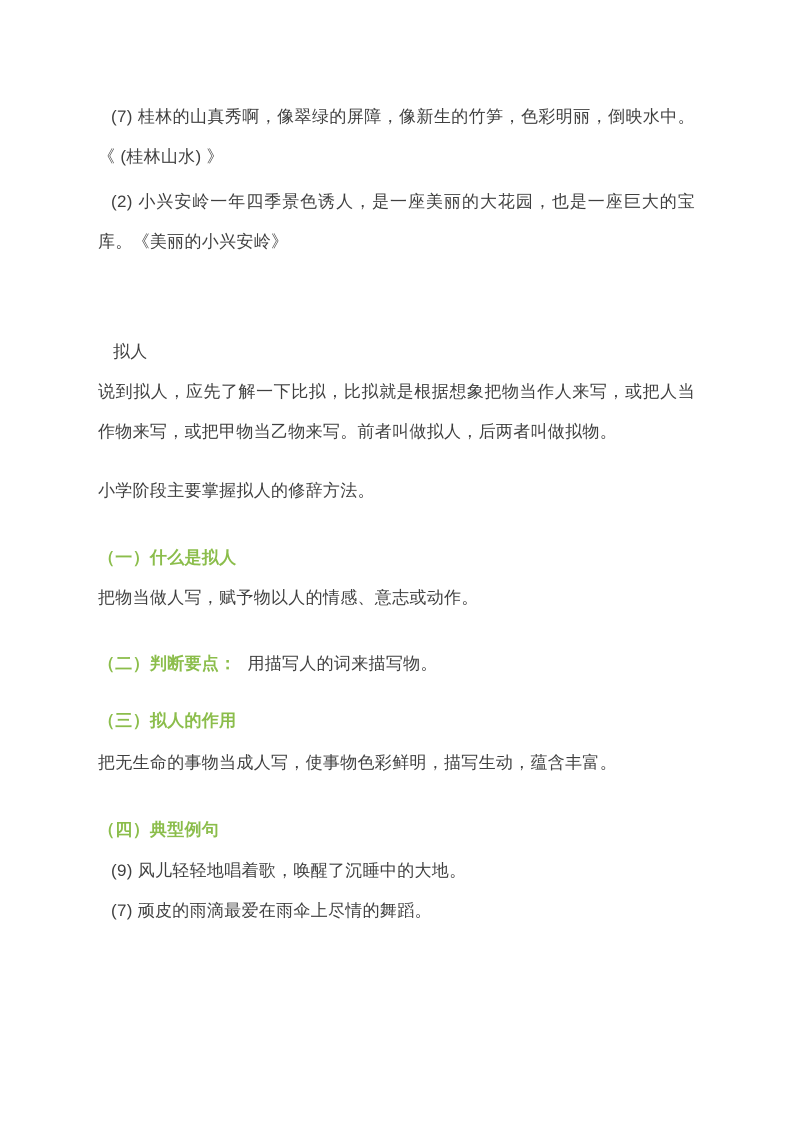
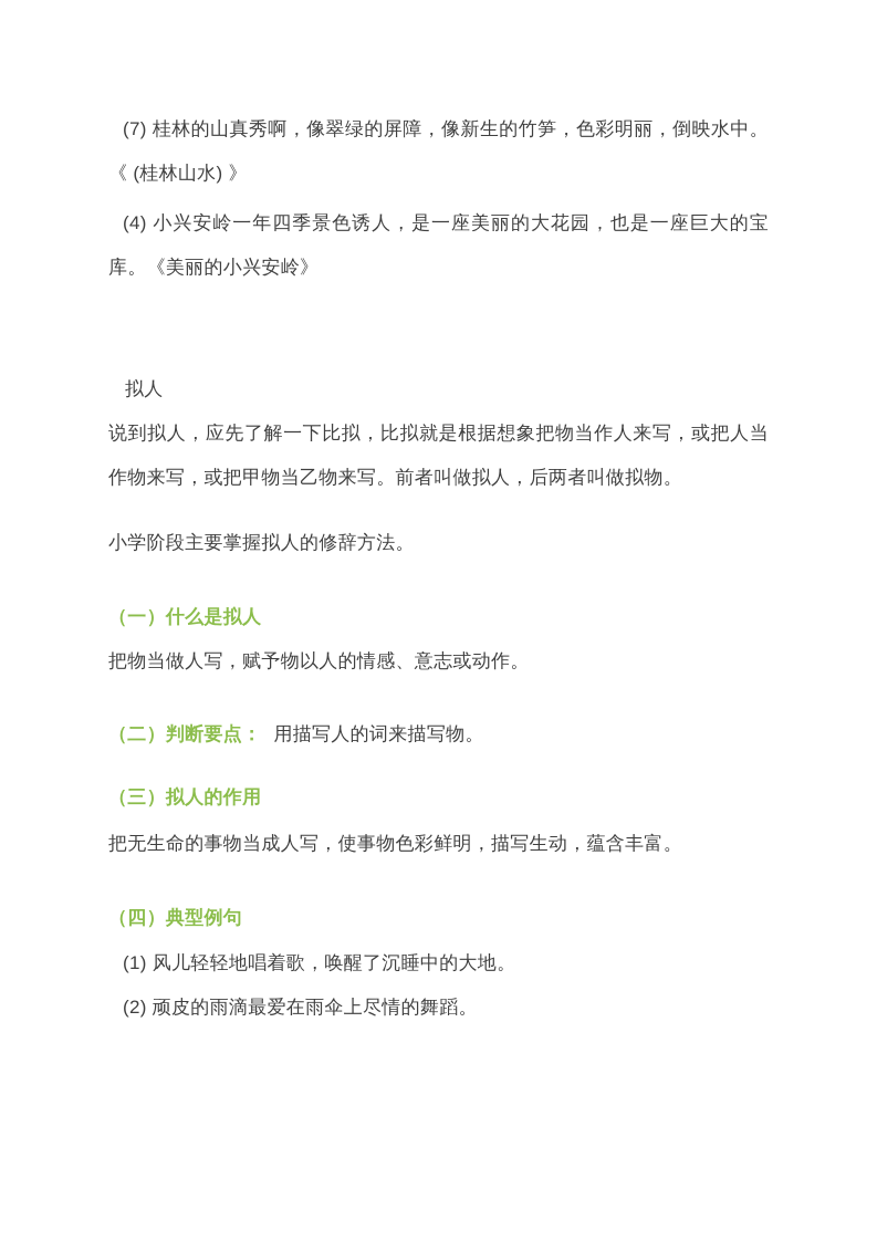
  (7) 桂林的山真秀啊，像翠绿的屏障，像新生的竹笋，色彩明丽，倒映水中。《 (桂林山水) 》
- (2) 小兴安岭一年四季景色诱人，是一座美丽的大花园，也是一座巨大的宝库。《美丽的小兴安岭》
+ (4) 小兴安岭一年四季景色诱人，是一座美丽的大花园，也是一座巨大的宝库。《美丽的小兴安岭》
  拟人
  说到拟人，应先了解一下比拟，比拟就是根据想象把物当作人来写，或把人当作物来写，或把甲物当乙物来写。前者叫做拟人，后两者叫做拟物。
  小学阶段主要掌握拟人的修辞方法。
  （一）什么是拟人
  把物当做人写，赋予物以人的情感、意志或动作。
  （二）判断要点： 用描写人的词来描写物。
  （三）拟人的作用
  把无生命的事物当成人写，使事物色彩鲜明，描写生动，蕴含丰富。
  （四）典型例句
- (9) 风儿轻轻地唱着歌，唤醒了沉睡中的大地。
+ (1) 风儿轻轻地唱着歌，唤醒了沉睡中的大地。
- (7) 顽皮的雨滴最爱在雨伞上尽情的舞蹈。
+ (2) 顽皮的雨滴最爱在雨伞上尽情的舞蹈。
